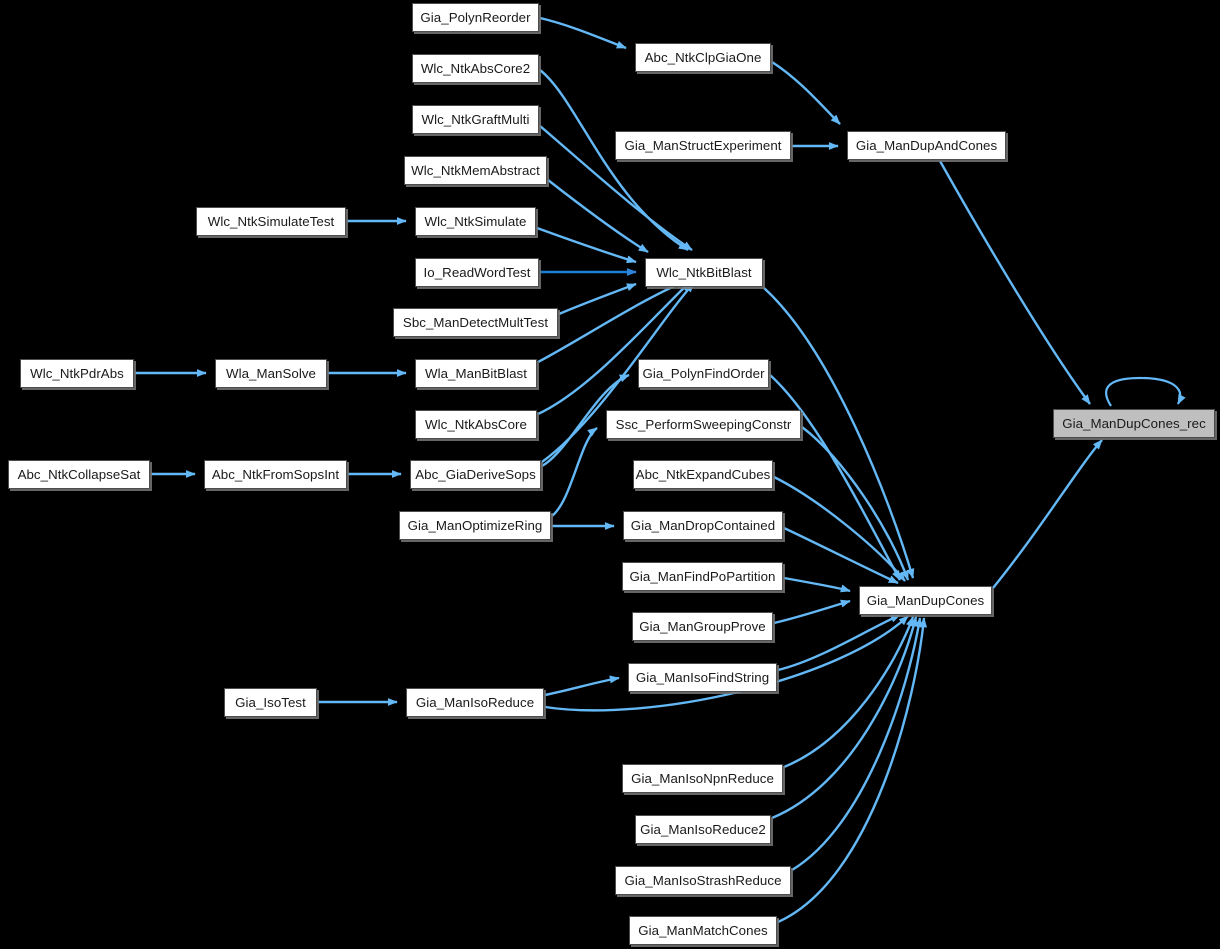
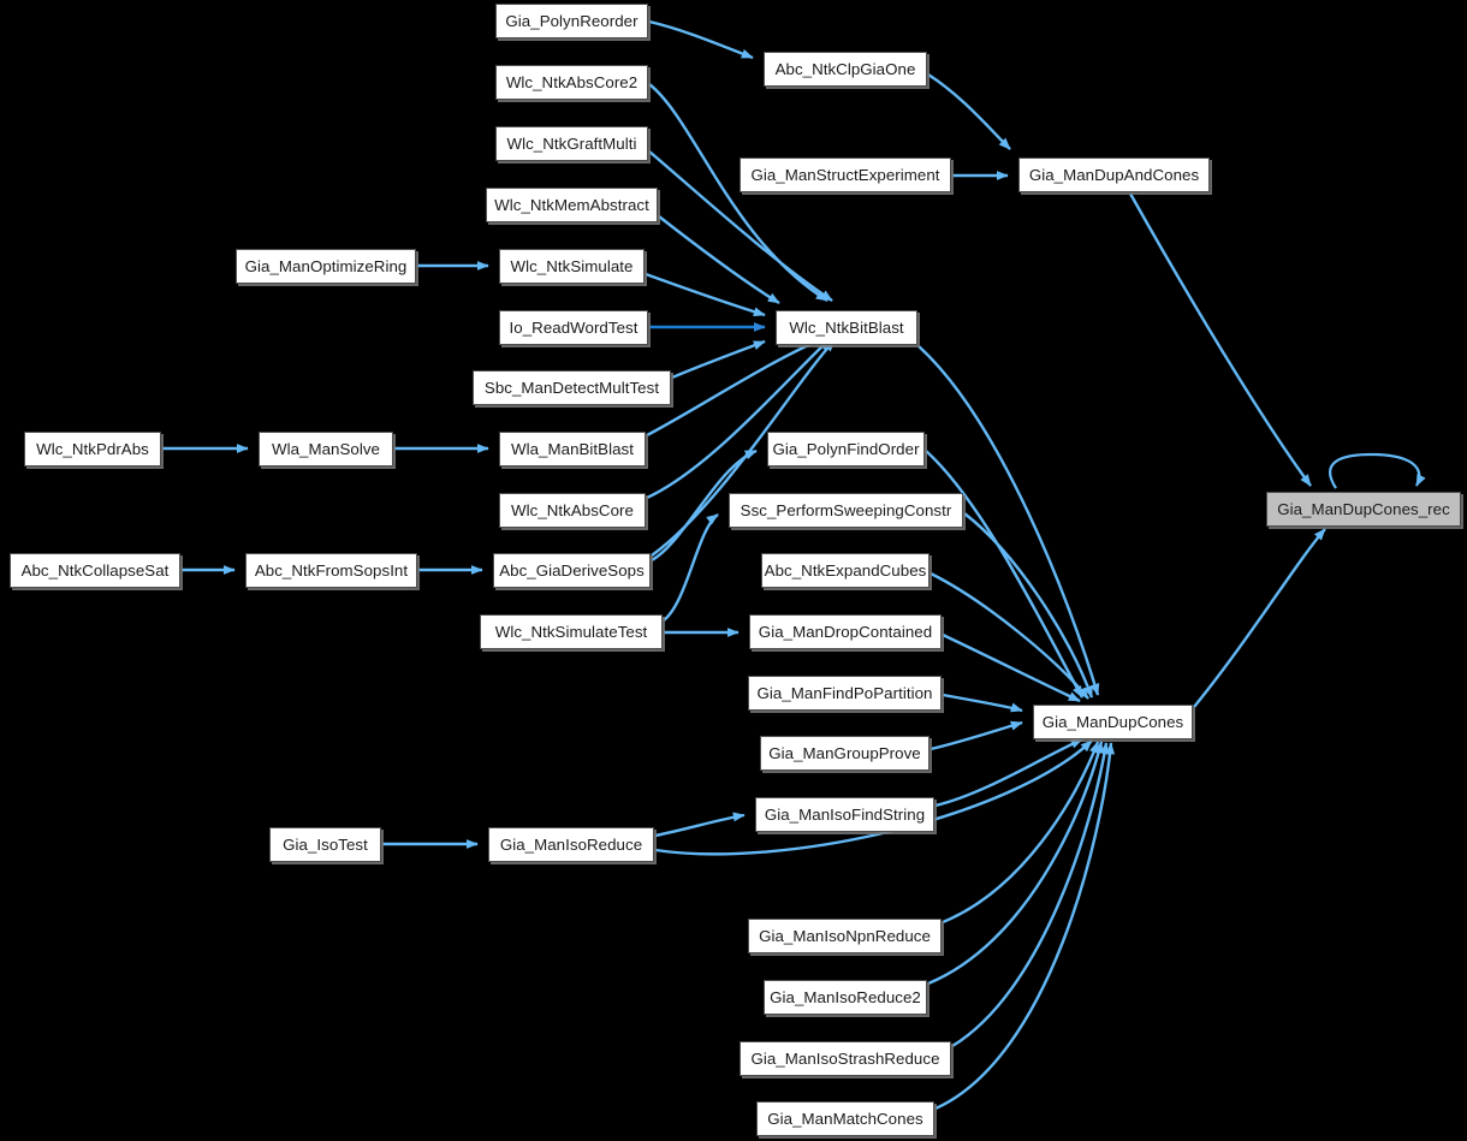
  Gia_PolynReorder
  Wlc_NtkAbsCore2
  Wlc_NtkGraftMulti
  Wlc_NtkMemAbstract
- Wlc_NtkSimulateTest
+ Gia_ManOptimizeRing
  Wlc_NtkSimulate
  Io_ReadWordTest
  Sbc_ManDetectMultTest
  Wlc_NtkPdrAbs
  Wla_ManSolve
  Wla_ManBitBlast
  Wlc_NtkAbsCore
  Abc_NtkCollapseSat
  Abc_NtkFromSopsInt
  Abc_GiaDeriveSops
- Gia_ManOptimizeRing
+ Wlc_NtkSimulateTest
  Gia_IsoTest
  Gia_ManIsoReduce
  Wlc_NtkBitBlast
  Abc_NtkClpGiaOne
  Gia_ManStructExperiment
  Gia_PolynFindOrder
  Ssc_PerformSweepingConstr
  Abc_NtkExpandCubes
  Gia_ManDropContained
  Gia_ManFindPoPartition
  Gia_ManGroupProve
  Gia_ManIsoFindString
  Gia_ManIsoNpnReduce
  Gia_ManIsoReduce2
  Gia_ManIsoStrashReduce
  Gia_ManMatchCones
  Gia_ManDupAndCones
  Gia_ManDupCones
  Gia_ManDupCones_rec
